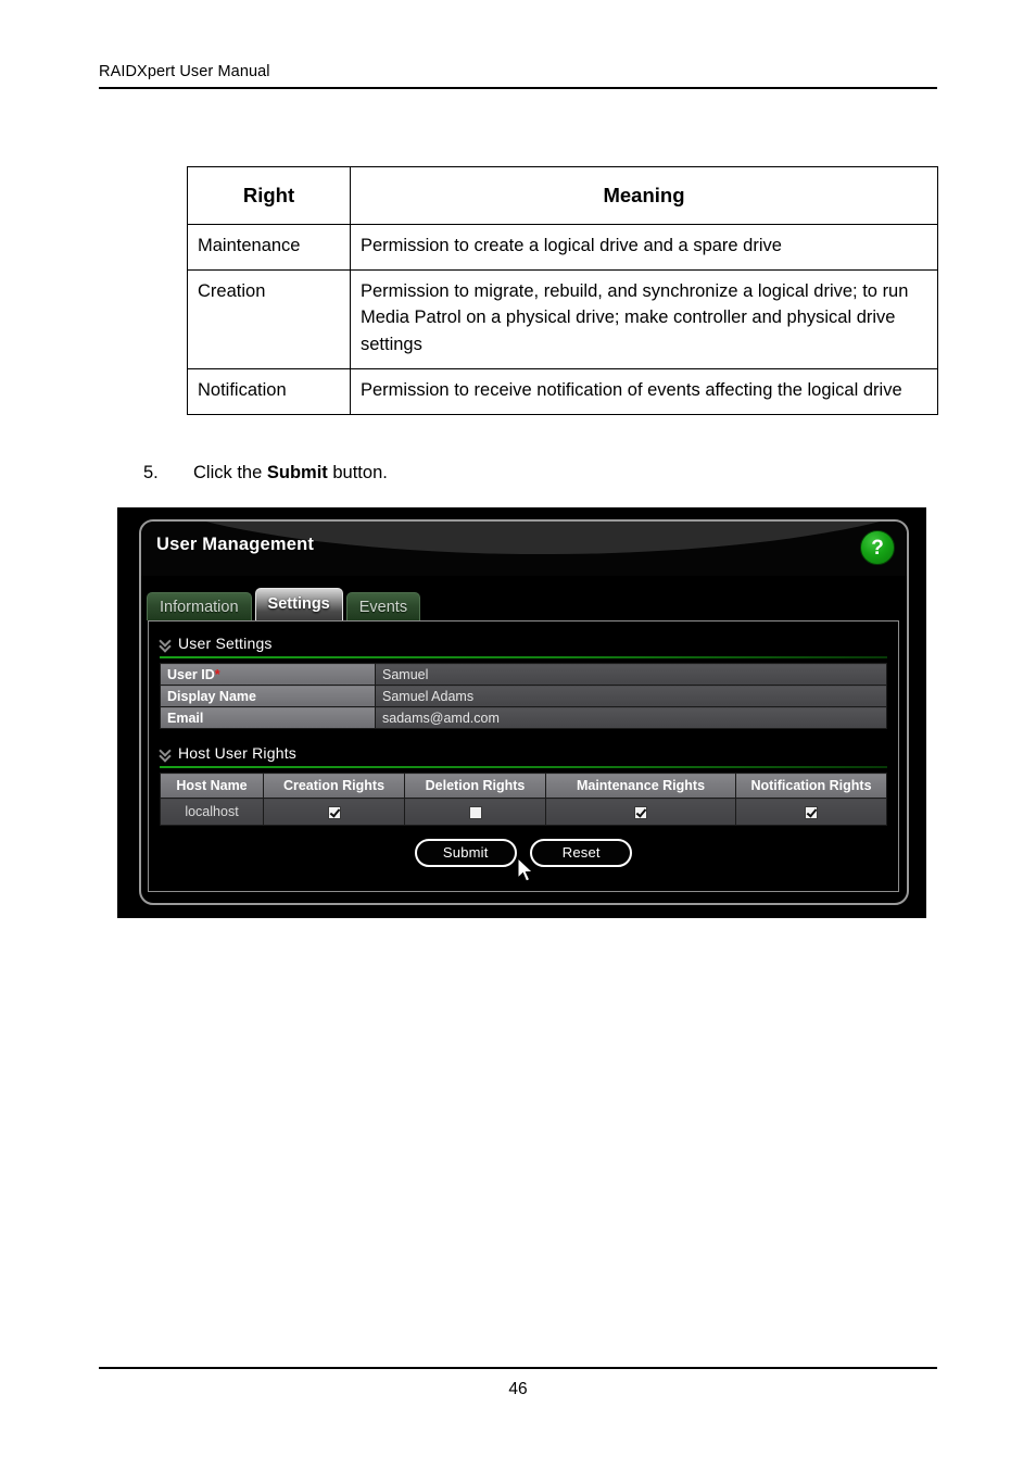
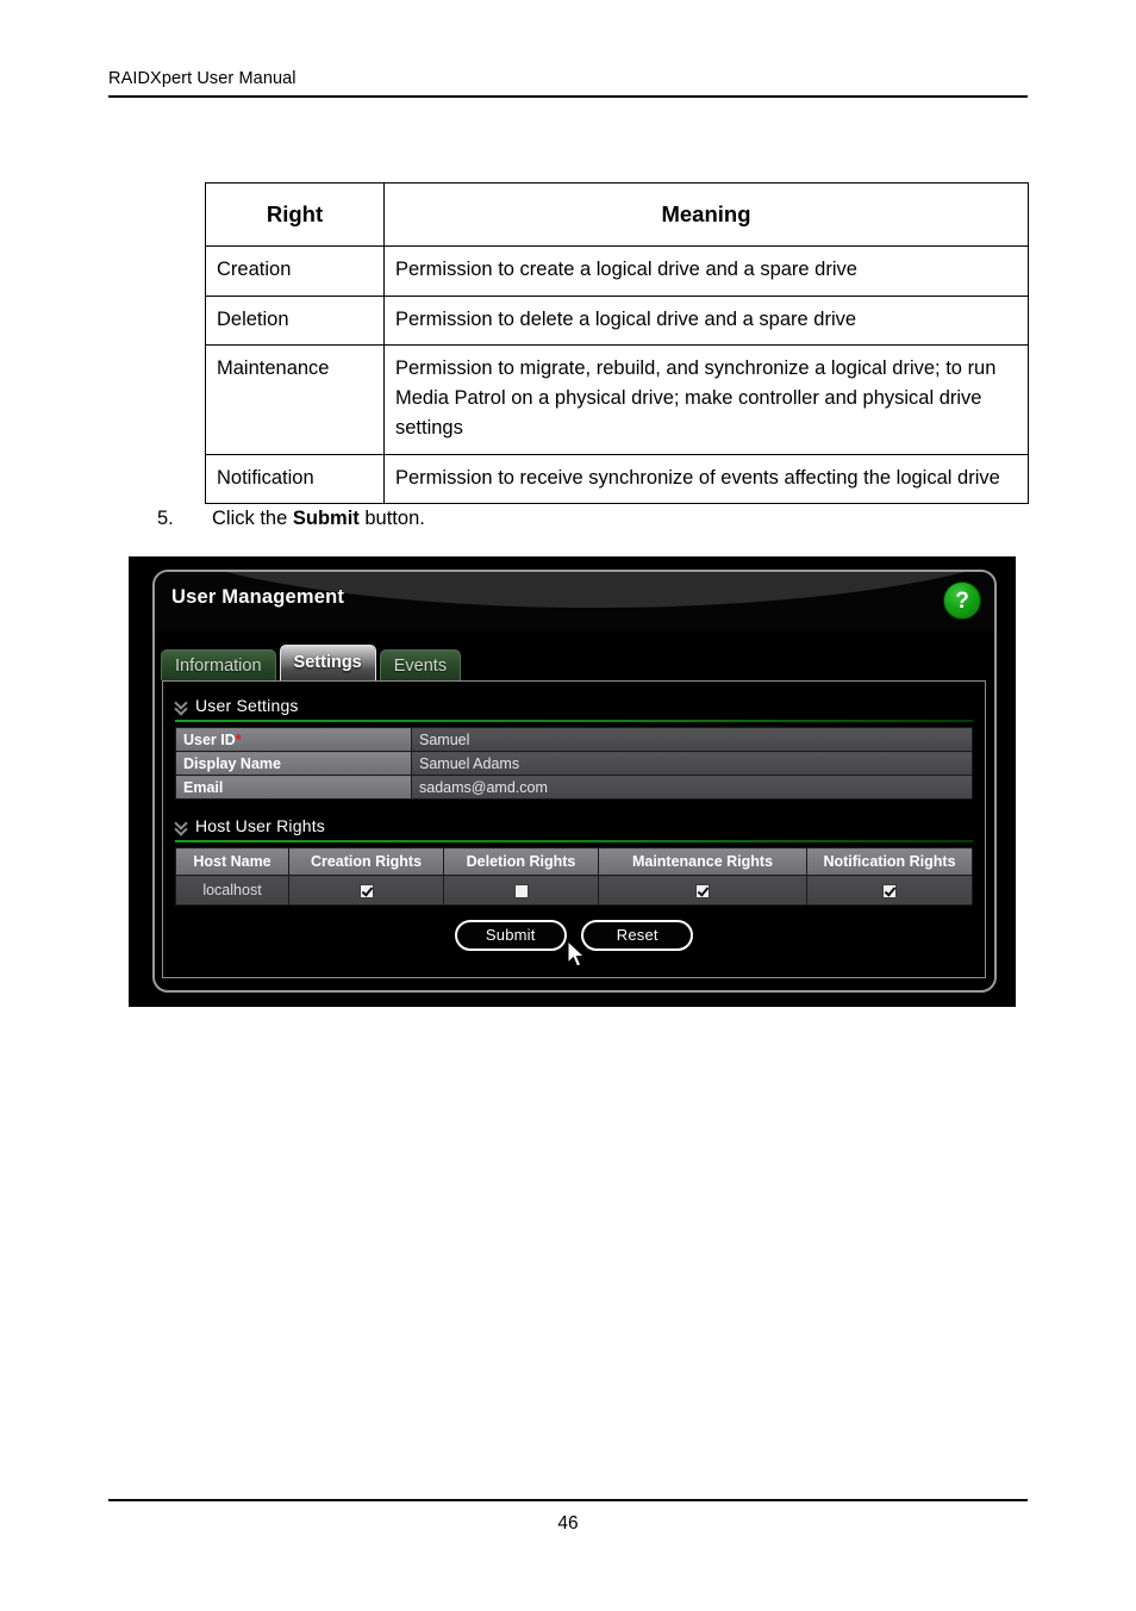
  RAIDXpert User Manual
  Right	Meaning
- Maintenance	Permission to create a logical drive and a spare drive
+ Creation	Permission to create a logical drive and a spare drive
+ Deletion	Permission to delete a logical drive and a spare drive
- Creation	Permission to migrate, rebuild, and synchronize a logical drive; to run Media Patrol on a physical drive; make controller and physical drive settings
+ Maintenance	Permission to migrate, rebuild, and synchronize a logical drive; to run Media Patrol on a physical drive; make controller and physical drive settings
- Notification	Permission to receive notification of events affecting the logical drive
+ Notification	Permission to receive synchronize of events affecting the logical drive
  5. Click the Submit button.
  User Management
  ?
  Information
  Settings
  Events
  User Settings
  User ID*	Samuel
  Display Name	Samuel Adams
  Email	sadams@amd.com
  Host User Rights
  Host Name	Creation Rights	Deletion Rights	Maintenance Rights	Notification Rights
  localhost
  Submit Reset
  46
